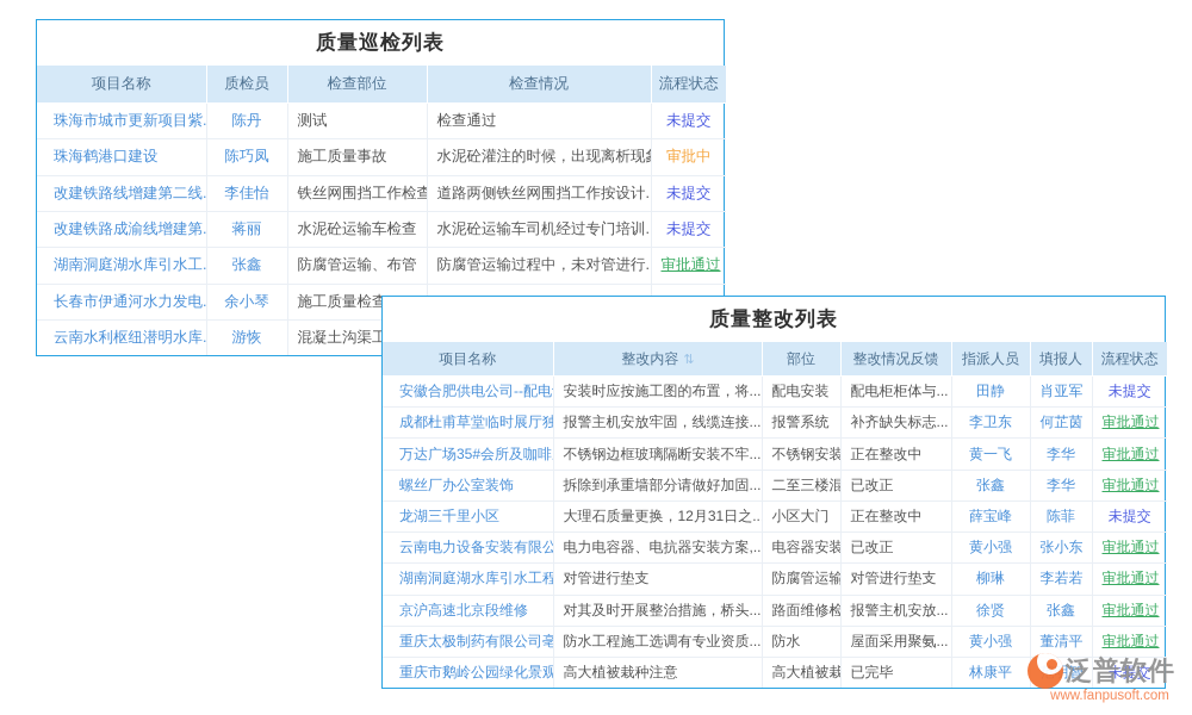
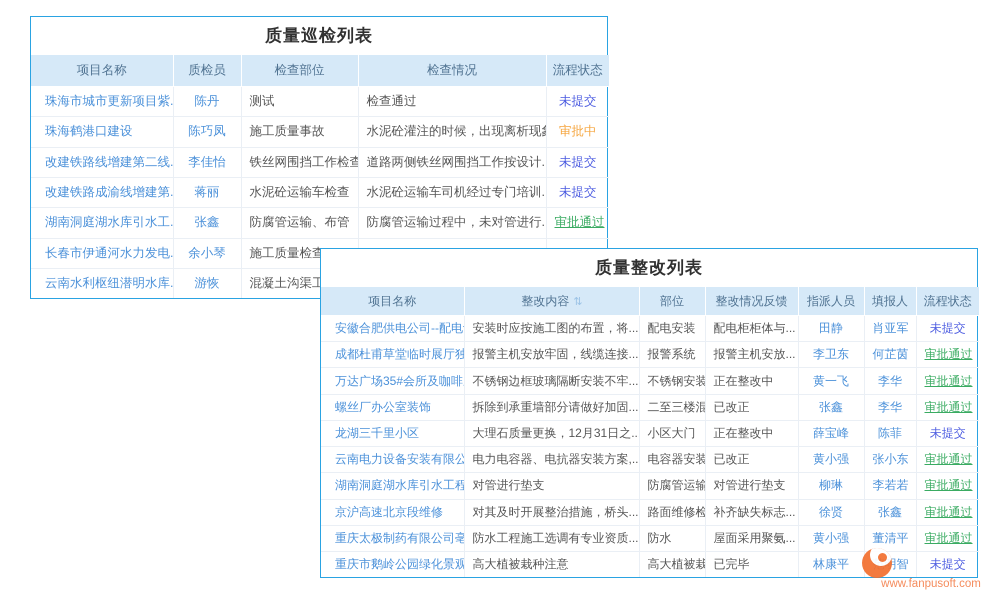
  质量巡检列表
  项目名称	质检员	检查部位	检查情况	流程状态
  珠海市城市更新项目紫.	陈丹	测试	检查通过	未提交
  珠海鹤港口建设	陈巧凤	施工质量事故	水泥砼灌注的时候，出现离析现	审批中
  改建铁路线增建第二线.	李佳怡	铁丝网围挡工作检查	道路两侧铁丝网围挡工作按设计.	未提交
  改建铁路成渝线增建第.	蒋丽	水泥砼运输车检查	水泥砼运输车司机经过专门培训.	未提交
  湖南洞庭湖水库引水工.	张鑫	防腐管运输、布管	防腐管运输过程中，未对管进行.	审批通过
  长春市伊通河水力发电.	余小琴	施工质量检查
  云南水利枢纽潜明水库.	游恢	混凝土沟渠工
  质量整改列表
  项目名称	整改内容 ⇅	部位	整改情况反馈	指派人员	填报人	流程状态
  安徽合肥供电公司--配电	安装时应按施工图的布置，将...	配电安装	配电柜柜体与...	田静	肖亚军	未提交
- 成都杜甫草堂临时展厅独	报警主机安放牢固，线缆连接...	报警系统	补齐缺失标志...	李卫东	何芷茵	审批通过
+ 成都杜甫草堂临时展厅独	报警主机安放牢固，线缆连接...	报警系统	报警主机安放...	李卫东	何芷茵	审批通过
  万达广场35#会所及咖啡	不锈钢边框玻璃隔断安装不牢...	不锈钢安装	正在整改中	黄一飞	李华	审批通过
  螺丝厂办公室装饰	拆除到承重墙部分请做好加固...	二至三楼混	已改正	张鑫	李华	审批通过
  龙湖三千里小区	大理石质量更换，12月31日之..	小区大门	正在整改中	薛宝峰	陈菲	未提交
  云南电力设备安装有限公	电力电容器、电抗器安装方案,..	电容器安装	已改正	黄小强	张小东	审批通过
  湖南洞庭湖水库引水工程	对管进行垫支	防腐管运输	对管进行垫支	柳琳	李若若	审批通过
- 京沪高速北京段维修	对其及时开展整治措施，桥头...	路面维修检	报警主机安放...	徐贤	张鑫	审批通过
+ 京沪高速北京段维修	对其及时开展整治措施，桥头...	路面维修检	补齐缺失标志...	徐贤	张鑫	审批通过
  重庆太极制药有限公司亳	防水工程施工选调有专业资质...	防水	屋面采用聚氨...	黄小强	董清平	审批通过
  重庆市鹅岭公园绿化景观	高大植被栽种注意	高大植被栽	已完毕	林康平	智	未提交
- 泛普软件
  www.fanpusoft.com
